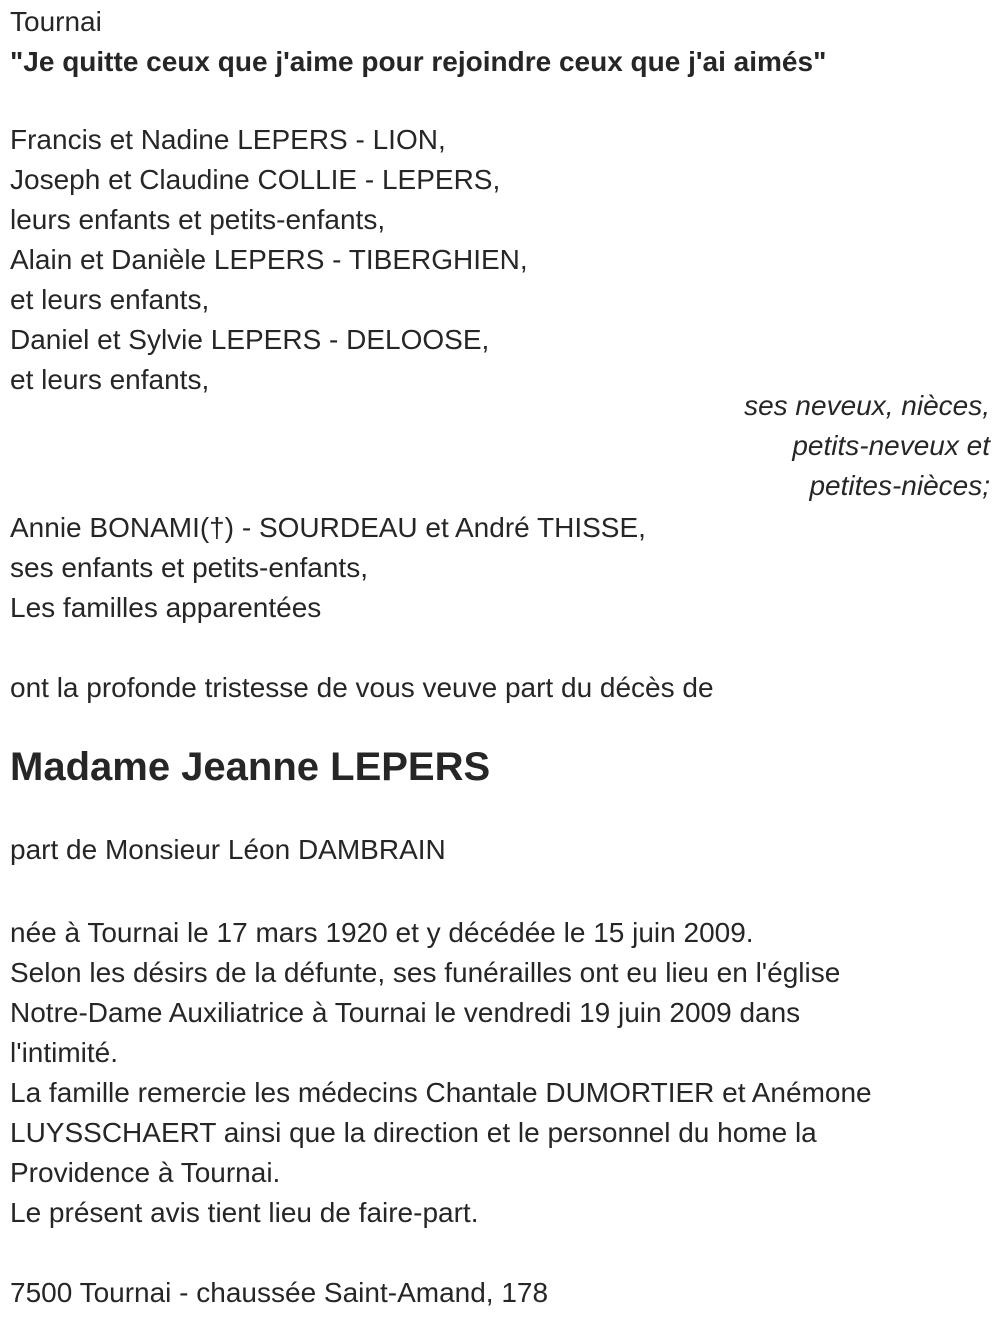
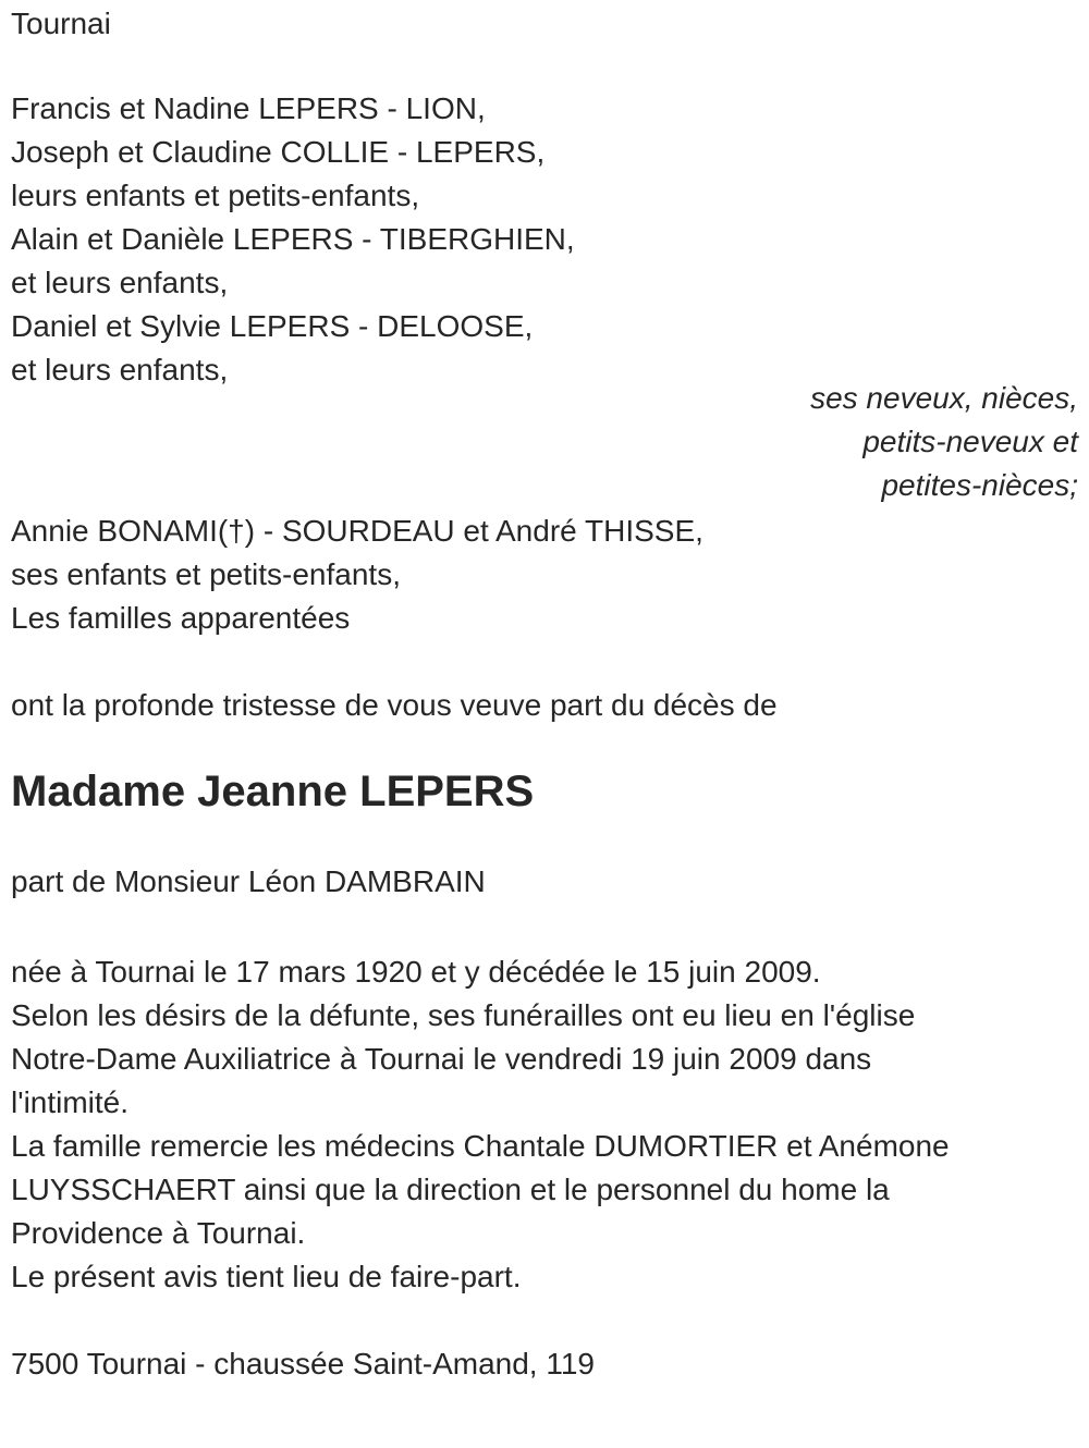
  Tournai
- "Je quitte ceux que j'aime pour rejoindre ceux que j'ai aimés"
  Francis et Nadine LEPERS - LION,
  Joseph et Claudine COLLIE - LEPERS,
  leurs enfants et petits-enfants,
  Alain et Danièle LEPERS - TIBERGHIEN,
  et leurs enfants,
  Daniel et Sylvie LEPERS - DELOOSE,
  et leurs enfants,
  ses neveux, nièces,
  petits-neveux et
  petites-nièces;
  Annie BONAMI(†) - SOURDEAU et André THISSE,
  ses enfants et petits-enfants,
  Les familles apparentées
  ont la profonde tristesse de vous veuve part du décès de
  Madame Jeanne LEPERS
  part de Monsieur Léon DAMBRAIN
  née à Tournai le 17 mars 1920 et y décédée le 15 juin 2009.
  Selon les désirs de la défunte, ses funérailles ont eu lieu en l'église
  Notre-Dame Auxiliatrice à Tournai le vendredi 19 juin 2009 dans
  l'intimité.
  La famille remercie les médecins Chantale DUMORTIER et Anémone
  LUYSSCHAERT ainsi que la direction et le personnel du home la
  Providence à Tournai.
  Le présent avis tient lieu de faire-part.
- 7500 Tournai - chaussée Saint-Amand, 178
+ 7500 Tournai - chaussée Saint-Amand, 119
